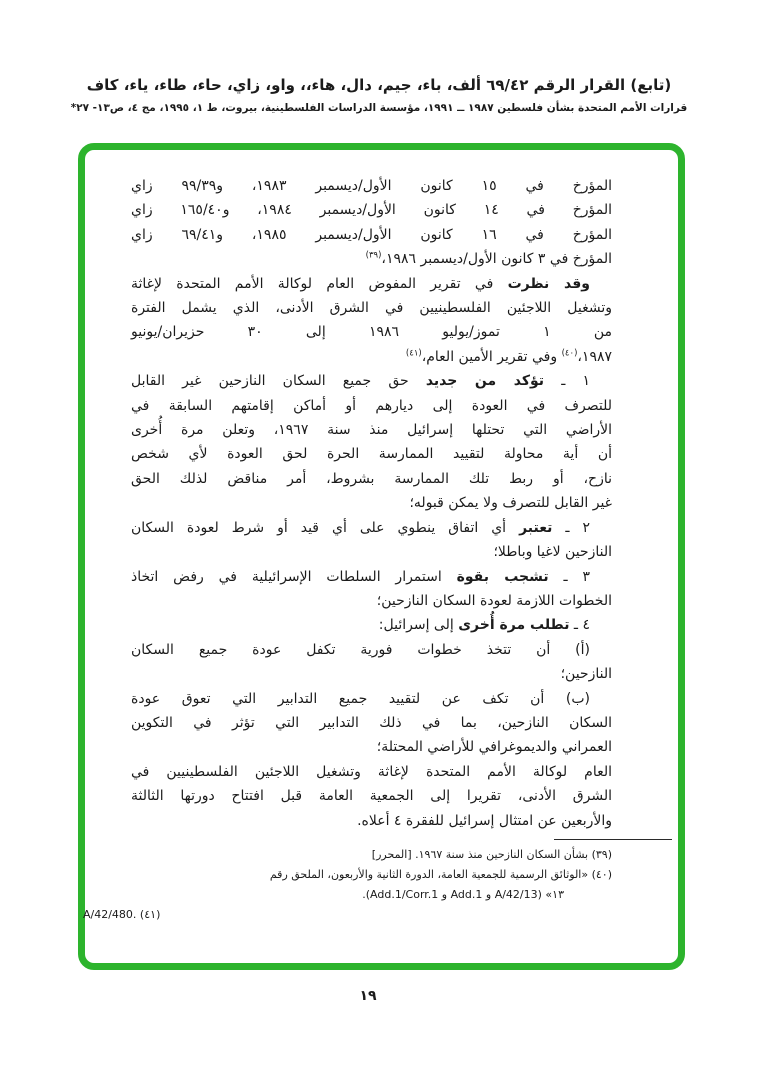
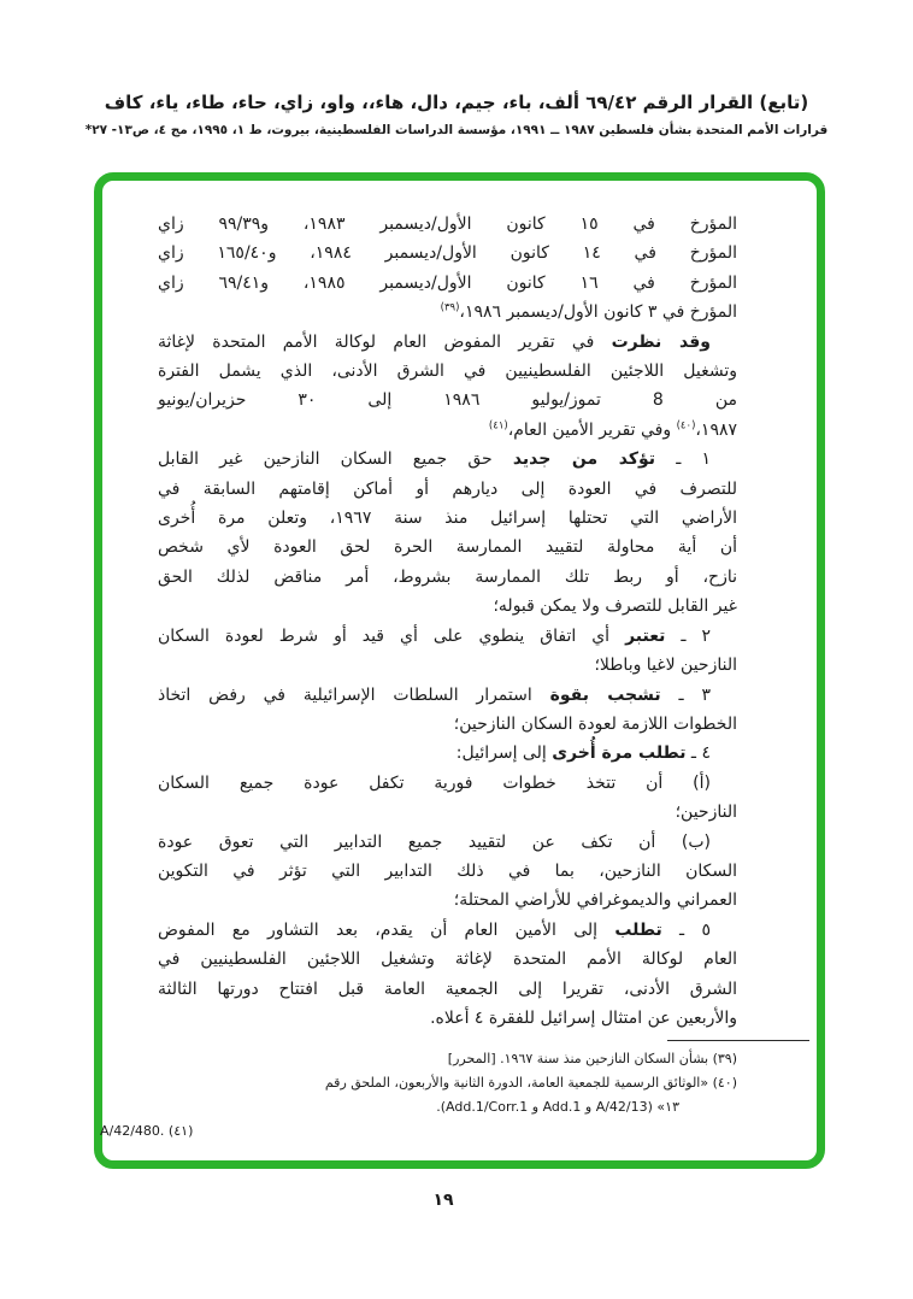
  (تابع) القرار الرقم ٦٩/٤٢ ألف، باء، جيم، دال، هاء،، واو، زاي، حاء، طاء، ياء، كاف
  قرارات الأمم المتحدة بشأن فلسطين ١٩٨٧ ــ ١٩٩١، مؤسسة الدراسات الفلسطينية، بيروت، ط ١، ١٩٩٥، مج ٤، ص١٣- ٢٧*
  المؤرخ في ١٥ كانون الأول/ديسمبر ١٩٨٣، و٩٩/٣٩ زاي
  المؤرخ في ١٤ كانون الأول/ديسمبر ١٩٨٤، و١٦٥/٤٠ زاي
  المؤرخ في ١٦ كانون الأول/ديسمبر ١٩٨٥، و٦٩/٤١ زاي
  المؤرخ في ٣ كانون الأول/ديسمبر ١٩٨٦،(٣٩)
  وقد نظرت في تقرير المفوض العام لوكالة الأمم المتحدة لإغاثة
  وتشغيل اللاجئين الفلسطينيين في الشرق الأدنى، الذي يشمل الفترة
- من ١ تموز/يوليو ١٩٨٦ إلى ٣٠ حزيران/يونيو
+ من 8 تموز/يوليو ١٩٨٦ إلى ٣٠ حزيران/يونيو
  ١٩٨٧،(٤٠) وفي تقرير الأمين العام،(٤١)
  ١ ـ تؤكد من جديد حق جميع السكان النازحين غير القابل
  للتصرف في العودة إلى ديارهم أو أماكن إقامتهم السابقة في
  الأراضي التي تحتلها إسرائيل منذ سنة ١٩٦٧، وتعلن مرة أُخرى
  أن أية محاولة لتقييد الممارسة الحرة لحق العودة لأي شخص
  نازح، أو ربط تلك الممارسة بشروط، أمر مناقض لذلك الحق
  غير القابل للتصرف ولا يمكن قبوله؛
  ٢ ـ تعتبر أي اتفاق ينطوي على أي قيد أو شرط لعودة السكان
  النازحين لاغيا وباطلا؛
  ٣ ـ تشجب بقوة استمرار السلطات الإسرائيلية في رفض اتخاذ
  الخطوات اللازمة لعودة السكان النازحين؛
  ٤ ـ تطلب مرة أُخرى إلى إسرائيل:
  (أ) أن تتخذ خطوات فورية تكفل عودة جميع السكان
  النازحين؛
  (ب) أن تكف عن لتقييد جميع التدابير التي تعوق عودة
  السكان النازحين، بما في ذلك التدابير التي تؤثر في التكوين
  العمراني والديموغرافي للأراضي المحتلة؛
+ ٥ ـ تطلب إلى الأمين العام أن يقدم، بعد التشاور مع المفوض
  العام لوكالة الأمم المتحدة لإغاثة وتشغيل اللاجئين الفلسطينيين في
  الشرق الأدنى، تقريرا إلى الجمعية العامة قبل افتتاح دورتها الثالثة
  والأربعين عن امتثال إسرائيل للفقرة ٤ أعلاه.
  (٣٩) بشأن السكان النازحين منذ سنة ١٩٦٧. [المحرر]
  (٤٠) «الوثائق الرسمية للجمعية العامة، الدورة الثانية والأربعون، الملحق رقم
  ١٣» (A/42/13 و Add.1 و Add.1/Corr.1).
  (٤١) A/42/480.‎
  ١٩
